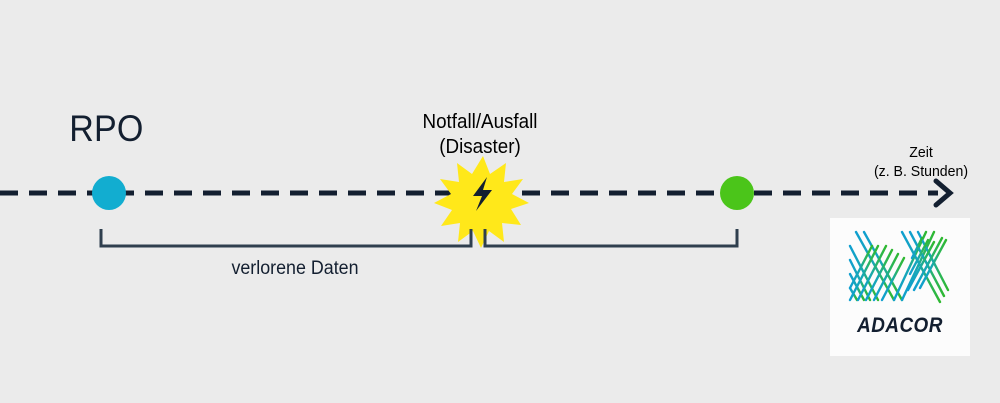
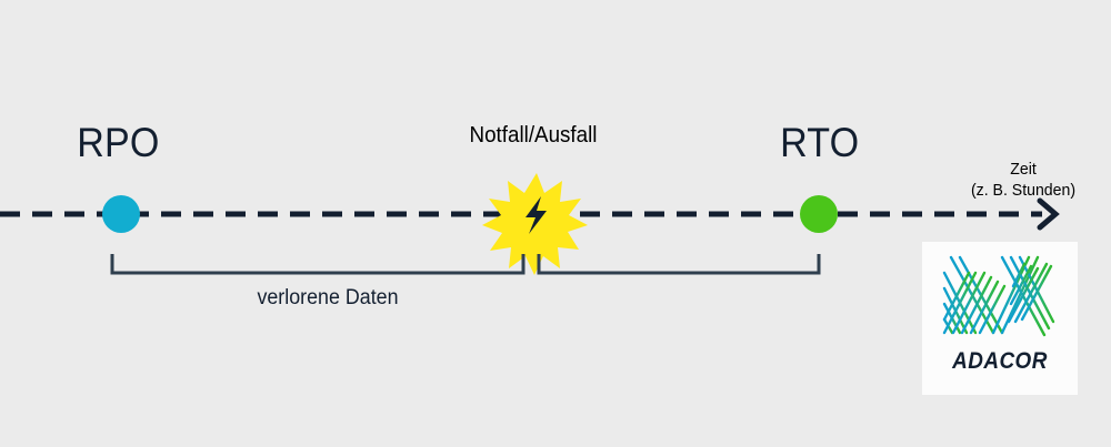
  RPO
+ RTO
  Notfall/Ausfall
- (Disaster)
  Zeit
  (z. B. Stunden)
  verlorene Daten
  ADACOR
